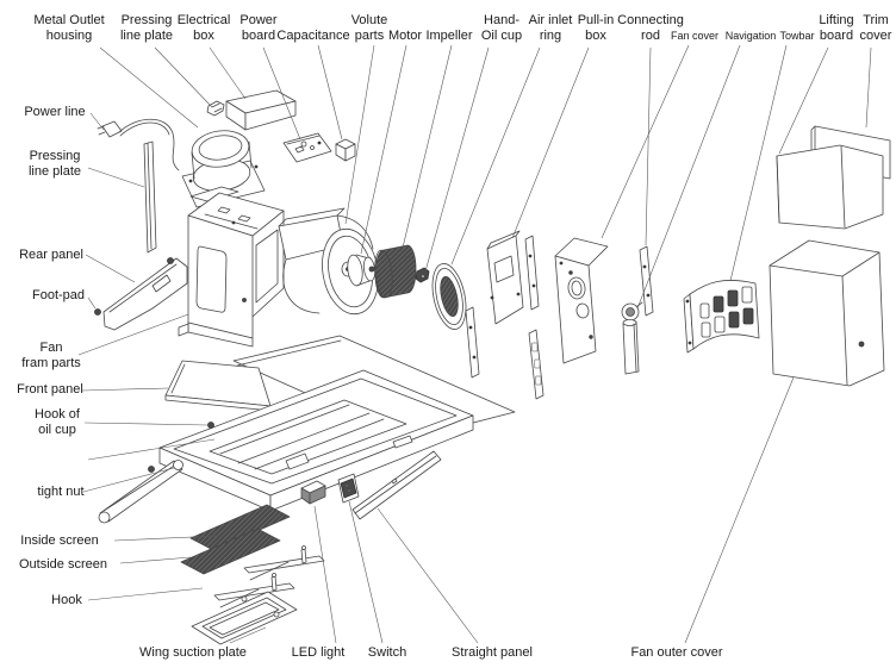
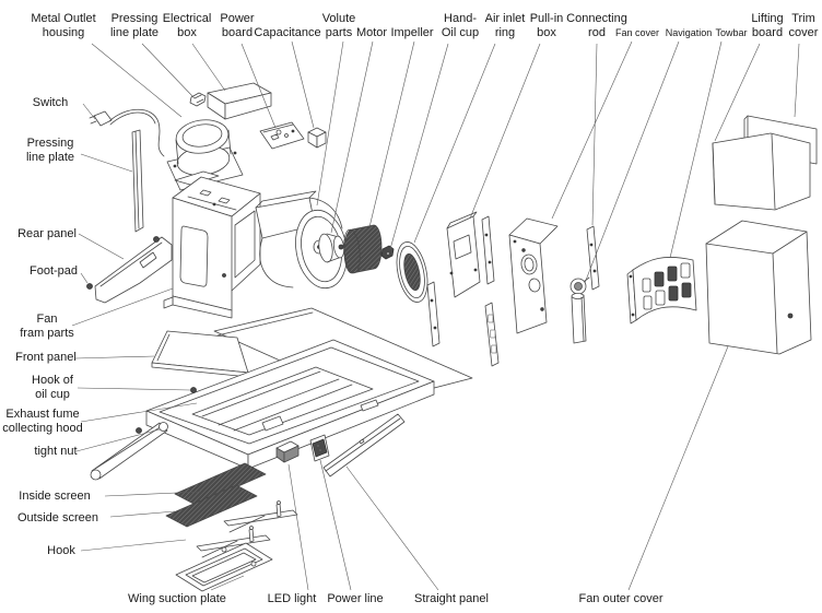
  Metal Outlet housing
  Pressing line plate
  Electrical box
  Power board
  Capacitance
  Volute parts
  Motor
  Impeller
  Hand- Oil cup
  Air inlet ring
  Pull-in box
  Connecting rod
  Fan cover
  Navigation
  Towbar
  Lifting board
  Trim cover
- Power line
+ Switch
  Pressing line plate
  Rear panel
  Foot-pad
  Fan fram parts
  Front panel
  Hook of oil cup
+ Exhaust fume collecting hood
  tight nut
  Inside screen
  Outside screen
  Hook
  Wing suction plate
  LED light
- Switch
+ Power line
  Straight panel
  Fan outer cover
